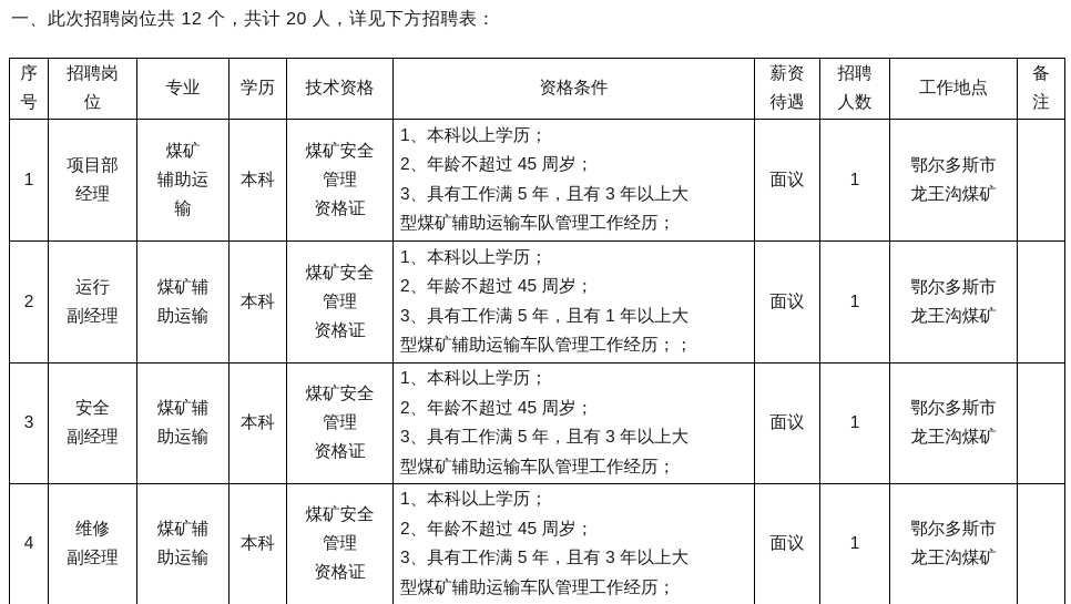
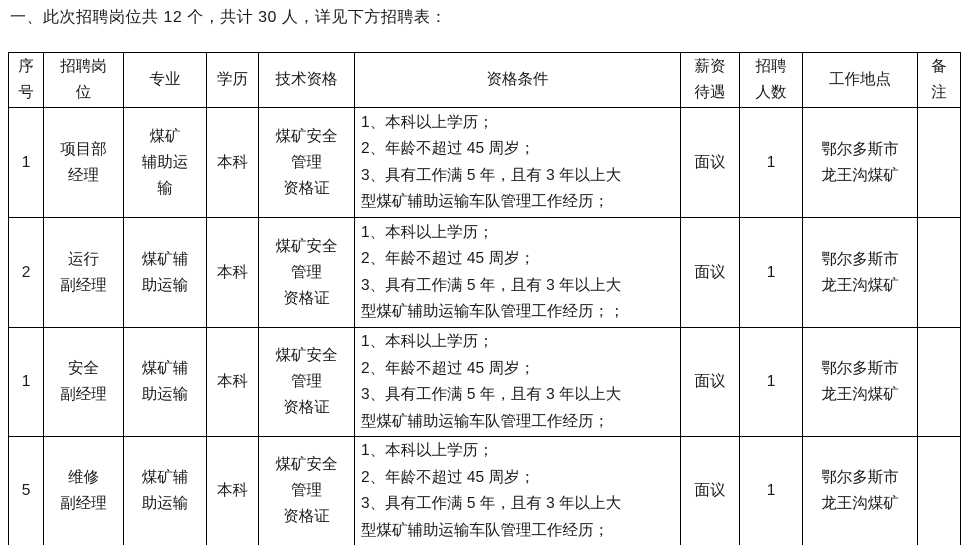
- 一、此次招聘岗位共 12 个，共计 20 人，详见下方招聘表：
+ 一、此次招聘岗位共 12 个，共计 30 人，详见下方招聘表：
  序 号	招聘岗 位	专业	学历	技术资格	资格条件	薪资 待遇	招聘 人数	工作地点	备 注
  1	项目部 经理	煤矿 辅助运 输	本科	煤矿安全 管理 资格证	1、本科以上学历； 2、年龄不超过 45 周岁； 3、具有工作满 5 年，且有 3 年以上大 型煤矿辅助运输车队管理工作经历；	面议	1	鄂尔多斯市 龙王沟煤矿
- 2	运行 副经理	煤矿辅 助运输	本科	煤矿安全 管理 资格证	1、本科以上学历； 2、年龄不超过 45 周岁； 3、具有工作满 5 年，且有 1 年以上大 型煤矿辅助运输车队管理工作经历；；	面议	1	鄂尔多斯市 龙王沟煤矿
+ 2	运行 副经理	煤矿辅 助运输	本科	煤矿安全 管理 资格证	1、本科以上学历； 2、年龄不超过 45 周岁； 3、具有工作满 5 年，且有 3 年以上大 型煤矿辅助运输车队管理工作经历；；	面议	1	鄂尔多斯市 龙王沟煤矿
- 3	安全 副经理	煤矿辅 助运输	本科	煤矿安全 管理 资格证	1、本科以上学历； 2、年龄不超过 45 周岁； 3、具有工作满 5 年，且有 3 年以上大 型煤矿辅助运输车队管理工作经历；	面议	1	鄂尔多斯市 龙王沟煤矿
+ 1	安全 副经理	煤矿辅 助运输	本科	煤矿安全 管理 资格证	1、本科以上学历； 2、年龄不超过 45 周岁； 3、具有工作满 5 年，且有 3 年以上大 型煤矿辅助运输车队管理工作经历；	面议	1	鄂尔多斯市 龙王沟煤矿
- 4	维修 副经理	煤矿辅 助运输	本科	煤矿安全 管理 资格证	1、本科以上学历； 2、年龄不超过 45 周岁； 3、具有工作满 5 年，且有 3 年以上大 型煤矿辅助运输车队管理工作经历；	面议	1	鄂尔多斯市 龙王沟煤矿
+ 5	维修 副经理	煤矿辅 助运输	本科	煤矿安全 管理 资格证	1、本科以上学历； 2、年龄不超过 45 周岁； 3、具有工作满 5 年，且有 3 年以上大 型煤矿辅助运输车队管理工作经历；	面议	1	鄂尔多斯市 龙王沟煤矿
